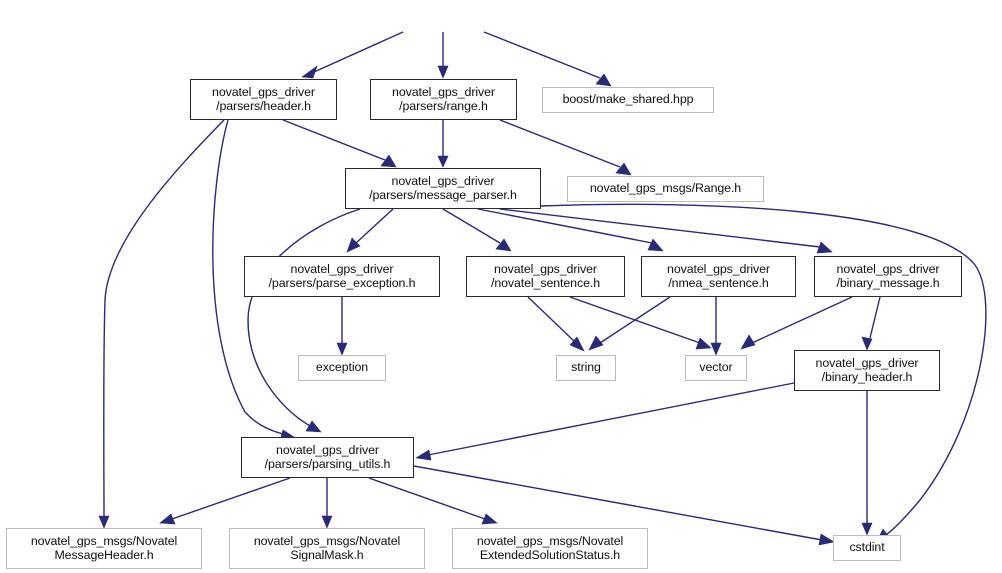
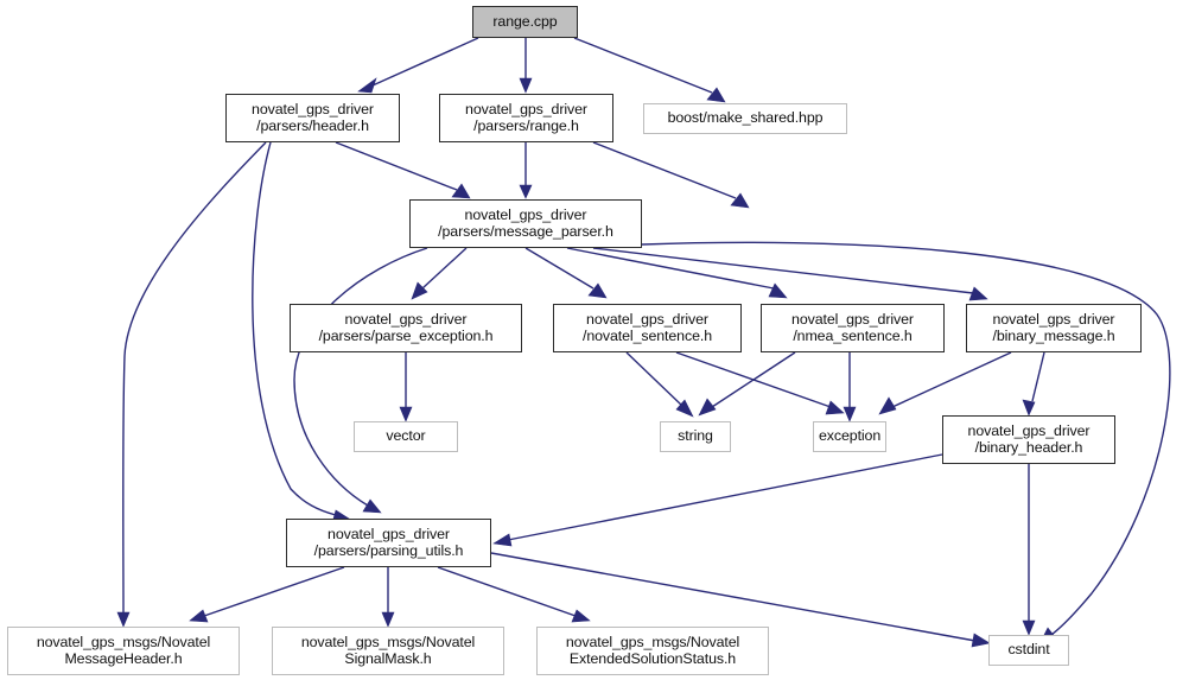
+ range.cpp
  novatel_gps_driver
  /parsers/header.h
  novatel_gps_driver
  /parsers/range.h
  boost/make_shared.hpp
  novatel_gps_driver
  /parsers/message_parser.h
- novatel_gps_msgs/Range.h
  novatel_gps_driver
  /parsers/parse_exception.h
  novatel_gps_driver
  /novatel_sentence.h
  novatel_gps_driver
  /nmea_sentence.h
  novatel_gps_driver
  /binary_message.h
- exception
+ vector
  string
- vector
+ exception
  novatel_gps_driver
  /binary_header.h
  novatel_gps_driver
  /parsers/parsing_utils.h
  novatel_gps_msgs/Novatel
  MessageHeader.h
  novatel_gps_msgs/Novatel
  SignalMask.h
  novatel_gps_msgs/Novatel
  ExtendedSolutionStatus.h
  cstdint
